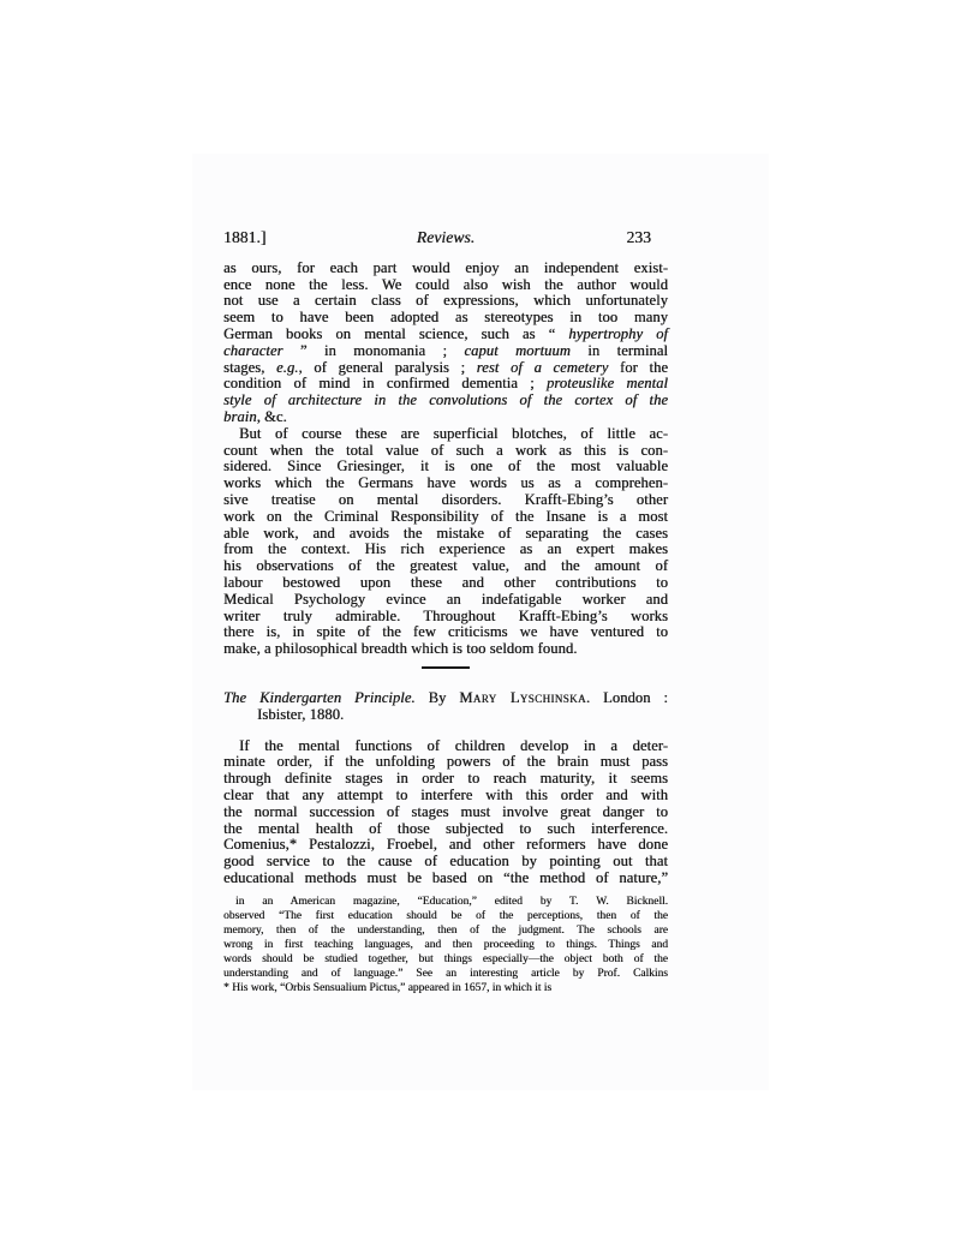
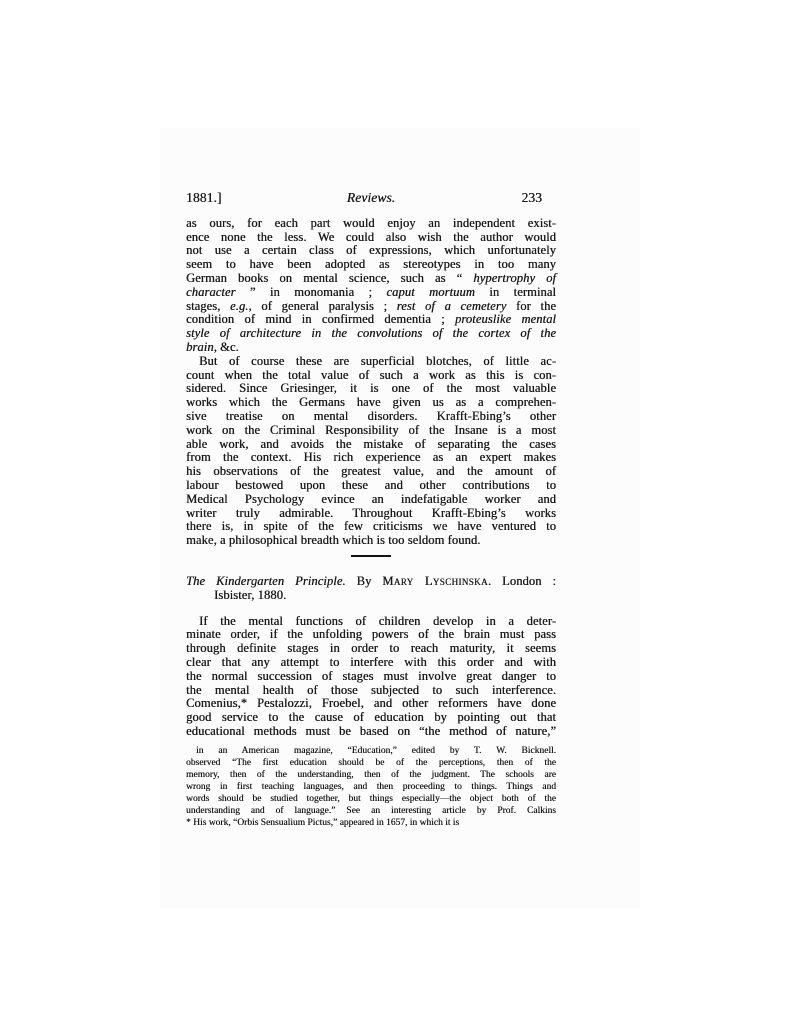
  1881.]
  Reviews.
  233
  as ours, for each part would enjoy an independent exist-
  ence none the less. We could also wish the author would
  not use a certain class of expressions, which unfortunately
  seem to have been adopted as stereotypes in too many
  German books on mental science, such as “ hypertrophy of
  character ” in monomania ; caput mortuum in terminal
  stages, e.g., of general paralysis ; rest of a cemetery for the
  condition of mind in confirmed dementia ; proteuslike mental
  style of architecture in the convolutions of the cortex of the
  brain, &c.
  But of course these are superficial blotches, of little ac-
  count when the total value of such a work as this is con-
  sidered. Since Griesinger, it is one of the most valuable
- works which the Germans have words us as a comprehen-
+ works which the Germans have given us as a comprehen-
  sive treatise on mental disorders. Krafft-Ebing’s other
  work on the Criminal Responsibility of the Insane is a most
  able work, and avoids the mistake of separating the cases
  from the context. His rich experience as an expert makes
  his observations of the greatest value, and the amount of
  labour bestowed upon these and other contributions to
  Medical Psychology evince an indefatigable worker and
  writer truly admirable. Throughout Krafft-Ebing’s works
  there is, in spite of the few criticisms we have ventured to
  make, a philosophical breadth which is too seldom found.
  The Kindergarten Principle. By Mary Lyschinska. London :
  Isbister, 1880.
  If the mental functions of children develop in a deter-
  minate order, if the unfolding powers of the brain must pass
  through definite stages in order to reach maturity, it seems
  clear that any attempt to interfere with this order and with
  the normal succession of stages must involve great danger to
  the mental health of those subjected to such interference.
  Comenius,* Pestalozzi, Froebel, and other reformers have done
  good service to the cause of education by pointing out that
  educational methods must be based on “the method of nature,”
  in an American magazine, “Education,” edited by T. W. Bicknell.
  observed “The first education should be of the perceptions, then of the
  memory, then of the understanding, then of the judgment. The schools are
  wrong in first teaching languages, and then proceeding to things. Things and
  words should be studied together, but things especially—the object both of the
  understanding and of language.” See an interesting article by Prof. Calkins
  * His work, “Orbis Sensualium Pictus,” appeared in 1657, in which it is
